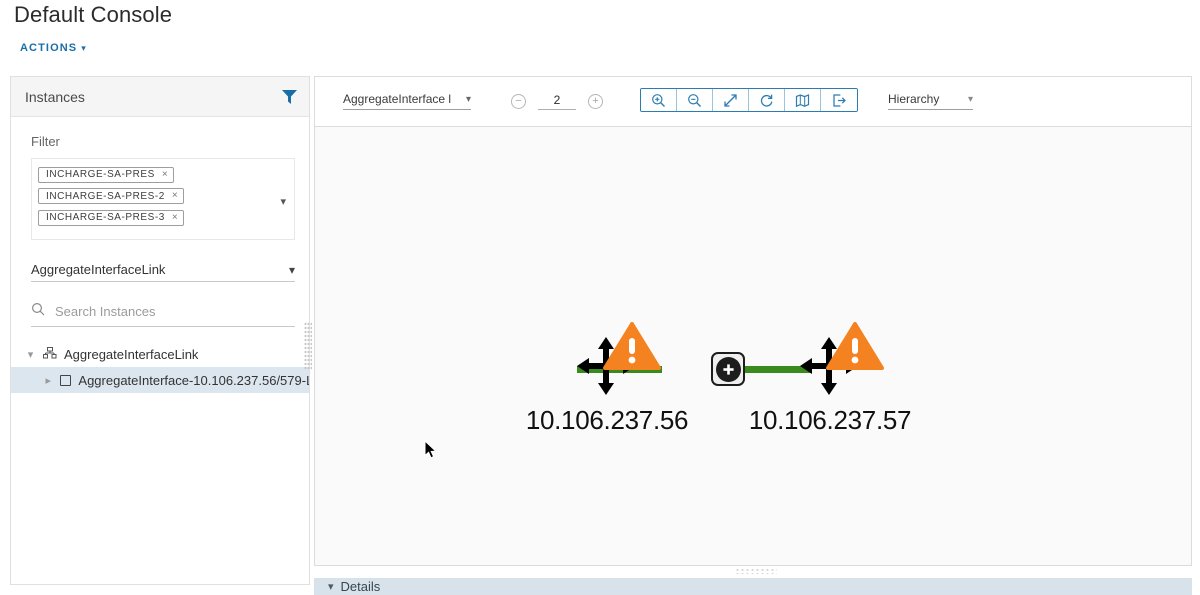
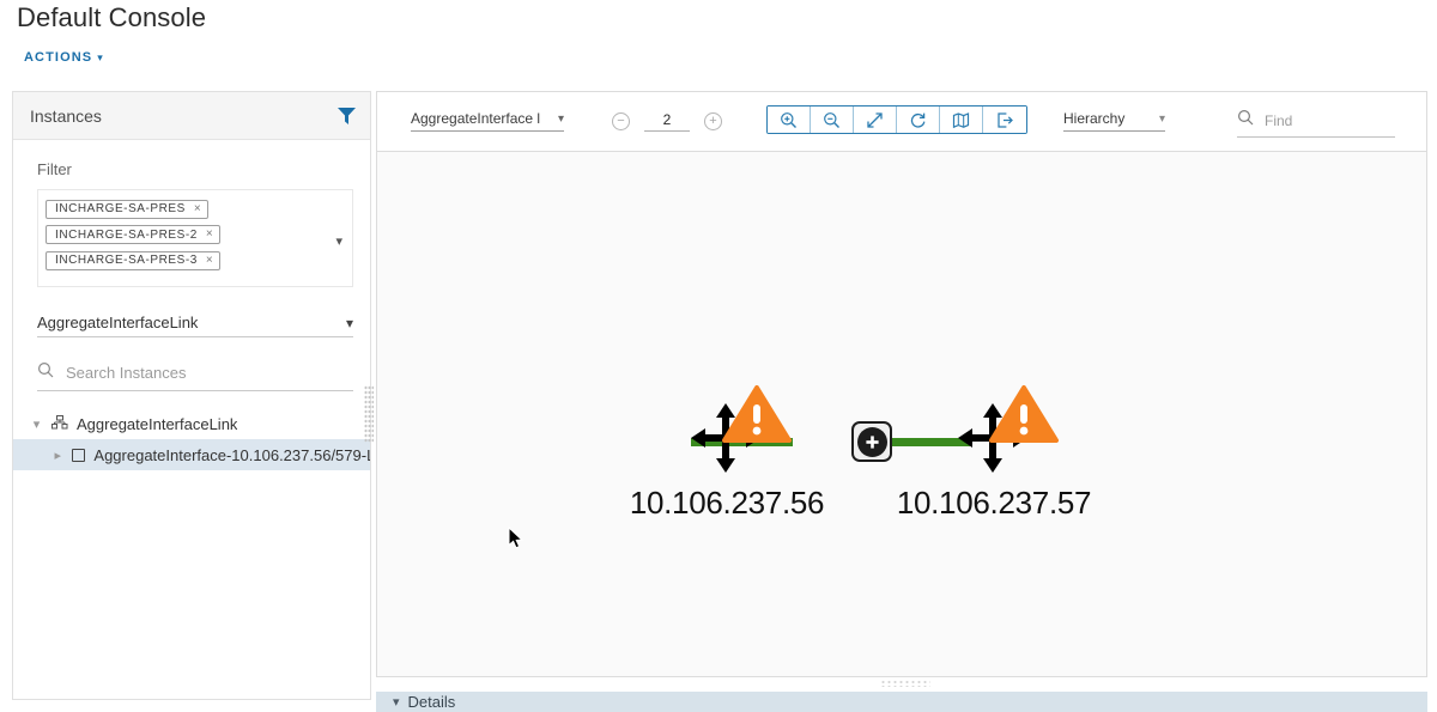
  Default Console
  ACTIONS
  ▾
  Instances
  Filter
  INCHARGE-SA-PRES
  ×
  INCHARGE-SA-PRES-2
  ×
  INCHARGE-SA-PRES-3
  ×
  ▾
  AggregateInterfaceLink
  ▾
  Search Instances
  ▾
  AggregateInterfaceLink
  ▸
  AggregateInterface-10.106.237.56/579-
  AggregateInterface l
  ▾
  −
  2
  +
  Hierarchy
  ▾
+ Find
  10.106.237.56
  10.106.237.57
  ▾
  Details
